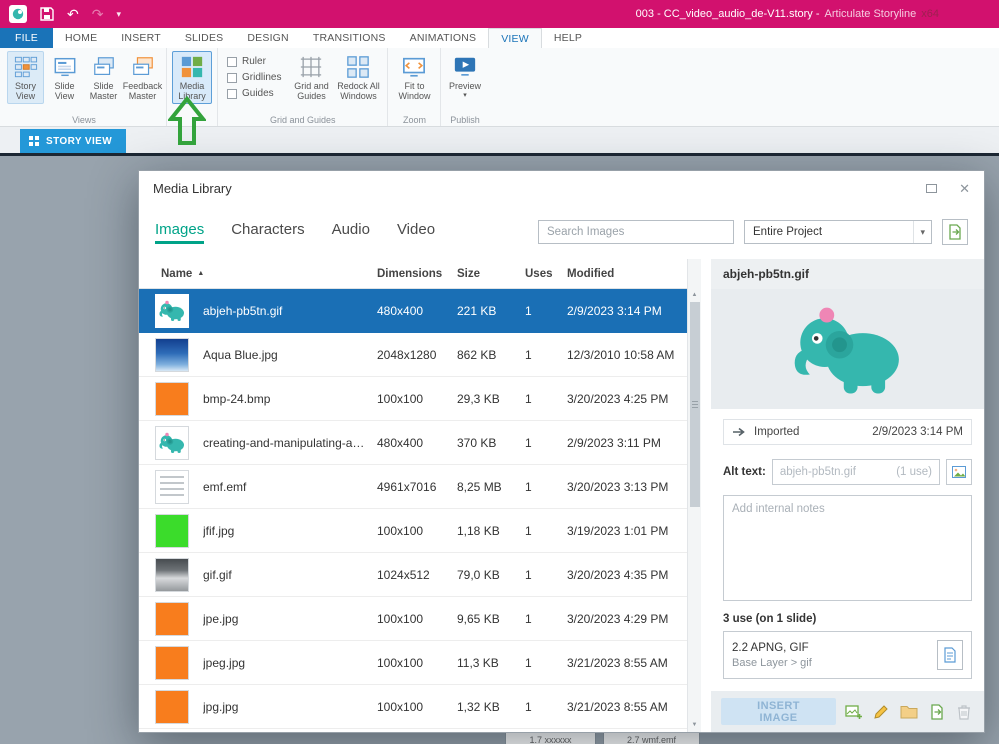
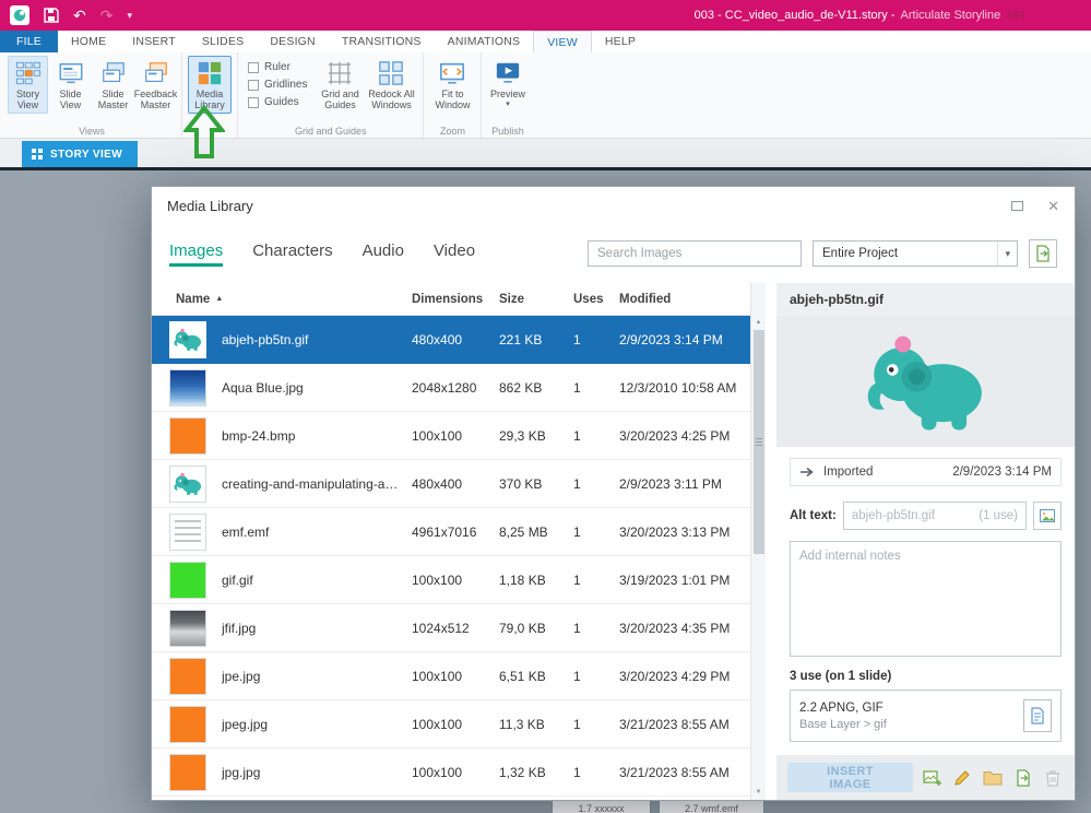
  ↶
  ↷
  ▾
  003 - CC_video_audio_de-V11.story -
  Articulate Storyline
  x64
  FILE
  HOME
  INSERT
  SLIDES
  DESIGN
  TRANSITIONS
  ANIMATIONS
  VIEW
  HELP
  Story View
  Slide View
  Slide Master
  Feedback Master
  Views
  Media Library
  Ruler
  Gridlines
  Guides
  Grid and Guides
  Redock All Windows
  Grid and Guides
  Fit to Window
  Zoom
  Preview
  Publish
  STORY VIEW
  1.7 xxxxxx
  2.7 wmf.emf
  Media Library
  ✕
  Images
  Characters
  Audio
  Video
  Search Images
  Entire Project
  ▾
  Name
  Dimensions
  Size
  Uses
  Modified
  abjeh-pb5tn.gif
  480x400
  221 KB
  1
  2/9/2023 3:14 PM
  Aqua Blue.jpg
  2048x1280
  862 KB
  1
  12/3/2010 10:58 AM
  bmp-24.bmp
  100x100
  29,3 KB
  1
  3/20/2023 4:25 PM
  creating-and-manipulating-anim..
  480x400
  370 KB
  1
  2/9/2023 3:11 PM
  emf.emf
  4961x7016
  8,25 MB
  1
  3/20/2023 3:13 PM
- jfif.jpg
+ gif.gif
  100x100
  1,18 KB
  1
  3/19/2023 1:01 PM
- gif.gif
+ jfif.jpg
  1024x512
  79,0 KB
  1
  3/20/2023 4:35 PM
  jpe.jpg
  100x100
- 9,65 KB
+ 6,51 KB
  1
  3/20/2023 4:29 PM
  jpeg.jpg
  100x100
  11,3 KB
  1
  3/21/2023 8:55 AM
  jpg.jpg
  100x100
  1,32 KB
  1
  3/21/2023 8:55 AM
  abjeh-pb5tn.gif
  Imported
  2/9/2023 3:14 PM
  Alt text:
  abjeh-pb5tn.gif
  (1 use)
  Add internal notes
  3 use (on 1 slide)
  2.2 APNG, GIF
  Base Layer > gif
  INSERT IMAGE
